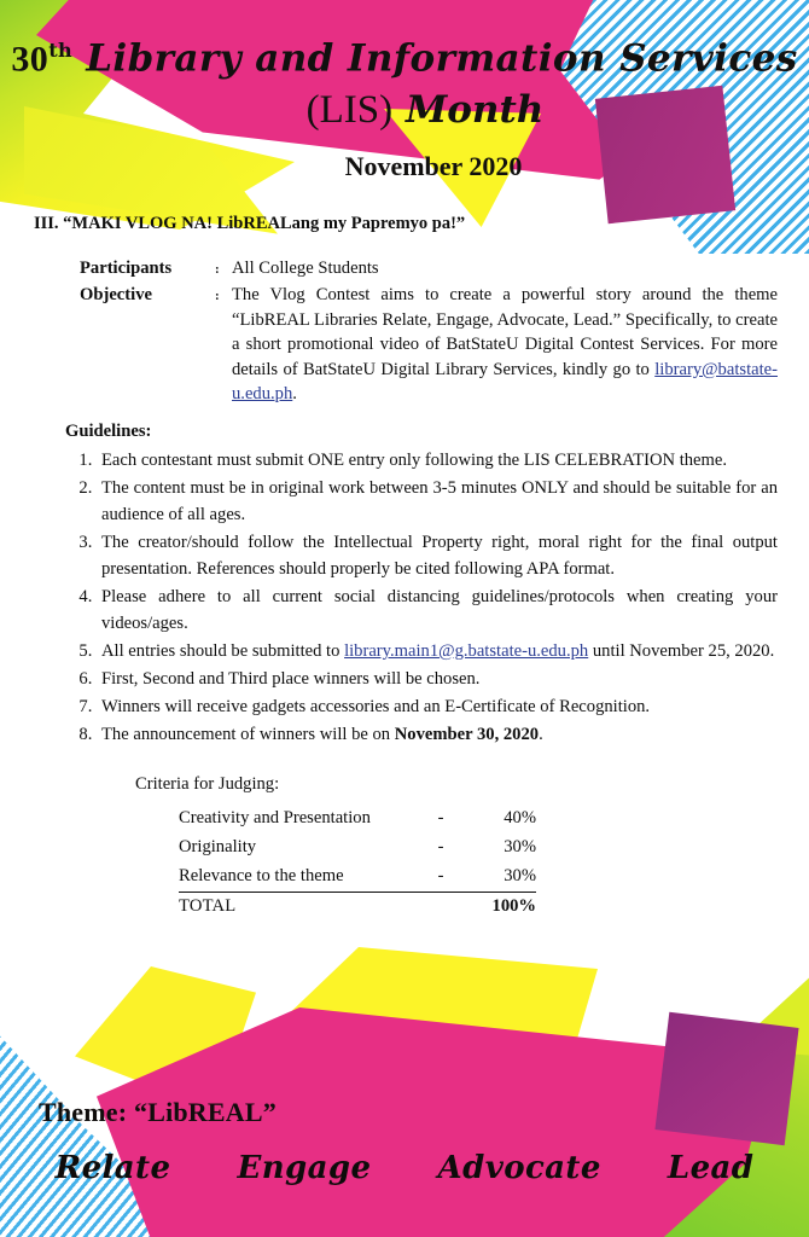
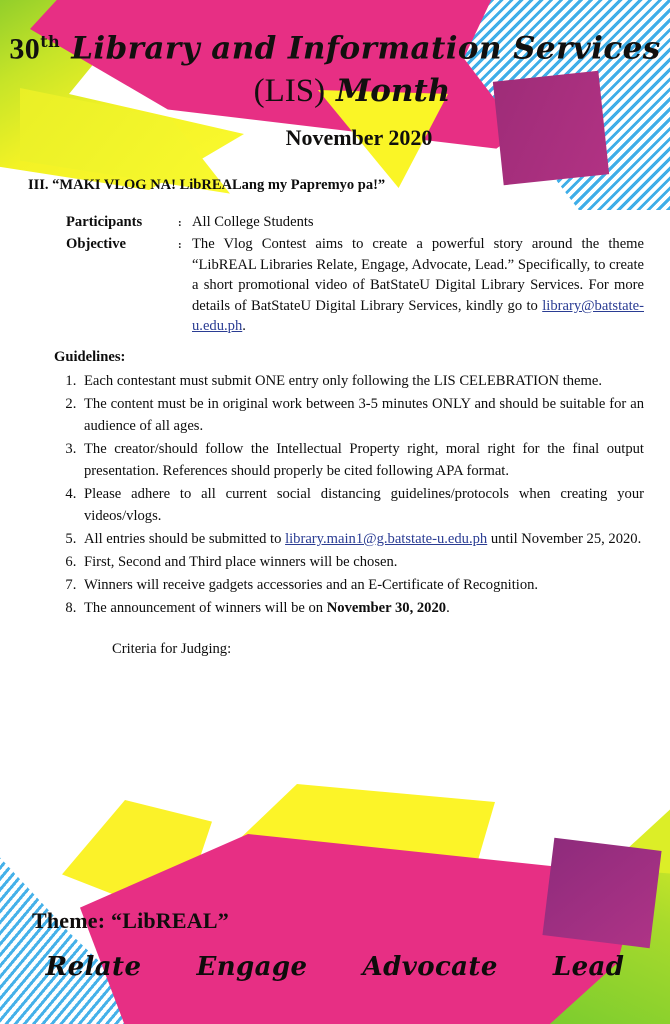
  30th Library and Information Services
  (LIS) Month
  November 2020
  III. “MAKI VLOG NA! LibREALang my Papremyo pa!”
  Participants
  :
  All College Students
  Objective
  :
- The Vlog Contest aims to create a powerful story around the theme “LibREAL Libraries Relate, Engage, Advocate, Lead.” Specifically, to create a short promotional video of BatStateU Digital Contest Services. For more details of BatStateU Digital Library Services, kindly go to library@batstate-u.edu.ph.
+ The Vlog Contest aims to create a powerful story around the theme “LibREAL Libraries Relate, Engage, Advocate, Lead.” Specifically, to create a short promotional video of BatStateU Digital Library Services. For more details of BatStateU Digital Library Services, kindly go to library@batstate-u.edu.ph.
  Guidelines:
  Each contestant must submit ONE entry only following the LIS CELEBRATION theme.
  The content must be in original work between 3-5 minutes ONLY and should be suitable for an audience of all ages.
  The creator/should follow the Intellectual Property right, moral right for the final output presentation. References should properly be cited following APA format.
- Please adhere to all current social distancing guidelines/protocols when creating your videos/ages.
+ Please adhere to all current social distancing guidelines/protocols when creating your videos/vlogs.
  All entries should be submitted to library.main1@g.batstate-u.edu.ph until November 25, 2020.
  First, Second and Third place winners will be chosen.
  Winners will receive gadgets accessories and an E-Certificate of Recognition.
  The announcement of winners will be on November 30, 2020.
  Criteria for Judging:
- Creativity and Presentation	-	40%
- Originality	-	30%
- Relevance to the theme	-	30%
- TOTAL		100%
  Theme: “LibREAL”
  Relate
  Engage
  Advocate
  Lead
